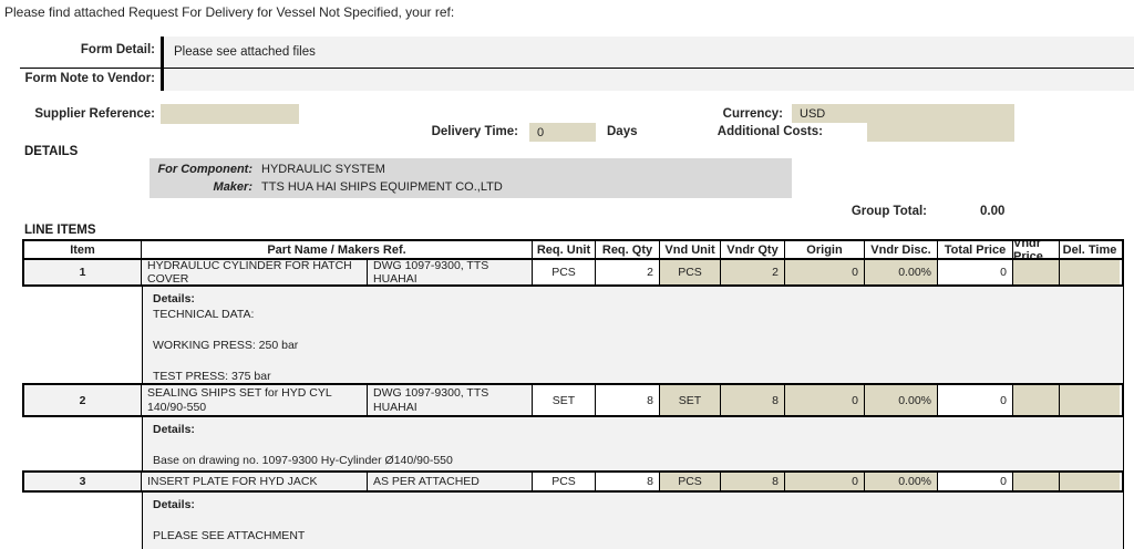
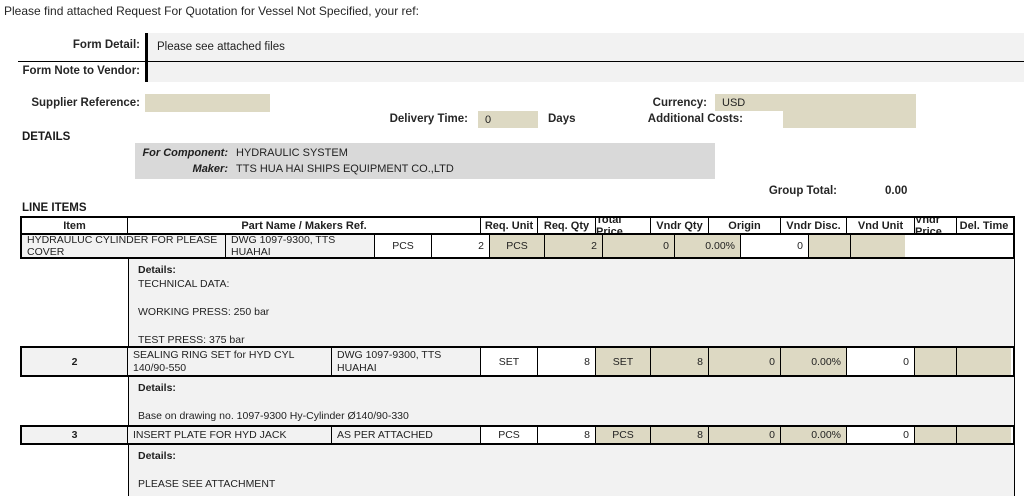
- Please find attached Request For Delivery for Vessel Not Specified, your ref:
+ Please find attached Request For Quotation for Vessel Not Specified, your ref:
  Form Detail:
  Please see attached files
  Form Note to Vendor:
  Supplier Reference:
  Delivery Time:
  0
  Days
  Currency:
  USD
  Additional Costs:
  DETAILS
  For Component:
  HYDRAULIC SYSTEM
  Maker:
  TTS HUA HAI SHIPS EQUIPMENT CO.,LTD
  Group Total:
  0.00
  LINE ITEMS
  Item
  Part Name / Makers Ref.
  Req. Unit
  Req. Qty
- Vnd Unit
+ Total Price
  Vndr Qty
  Origin
  Vndr Disc.
- Total Price
+ Vnd Unit
  Vndr Price
  Del. Time
- 1
- HYDRAULUC CYLINDER FOR HATCH COVER
+ HYDRAULUC CYLINDER FOR PLEASE COVER
  DWG 1097-9300, TTS HUAHAI
  PCS
  2
  PCS
  2
  0
  0.00%
  0
  Details:
  TECHNICAL DATA:
  WORKING PRESS: 250 bar
  TEST PRESS: 375 bar
  2
- SEALING SHIPS SET for HYD CYL 140/90-550
+ SEALING RING SET for HYD CYL 140/90-550
  DWG 1097-9300, TTS HUAHAI
  SET
  8
  SET
  8
  0
  0.00%
  0
  Details:
- Base on drawing no. 1097-9300 Hy-Cylinder Ø140/90-550
+ Base on drawing no. 1097-9300 Hy-Cylinder Ø140/90-330
  3
  INSERT PLATE FOR HYD JACK
  AS PER ATTACHED
  PCS
  8
  PCS
  8
  0
  0.00%
  0
  Details:
  PLEASE SEE ATTACHMENT
